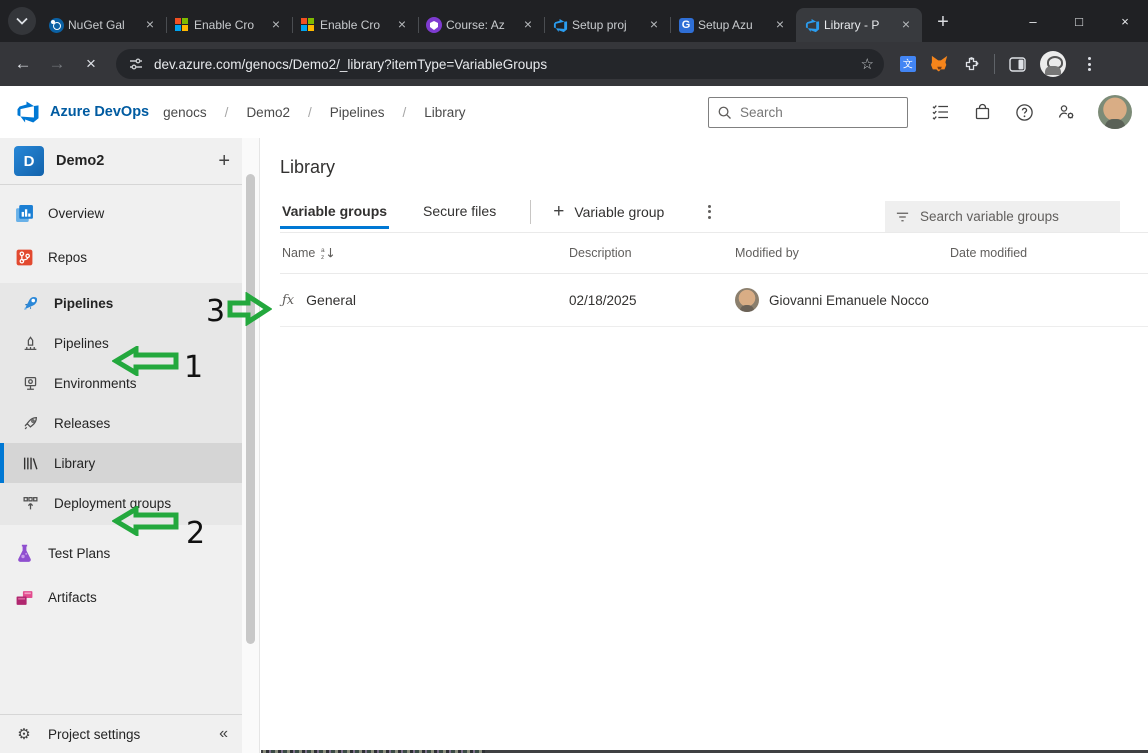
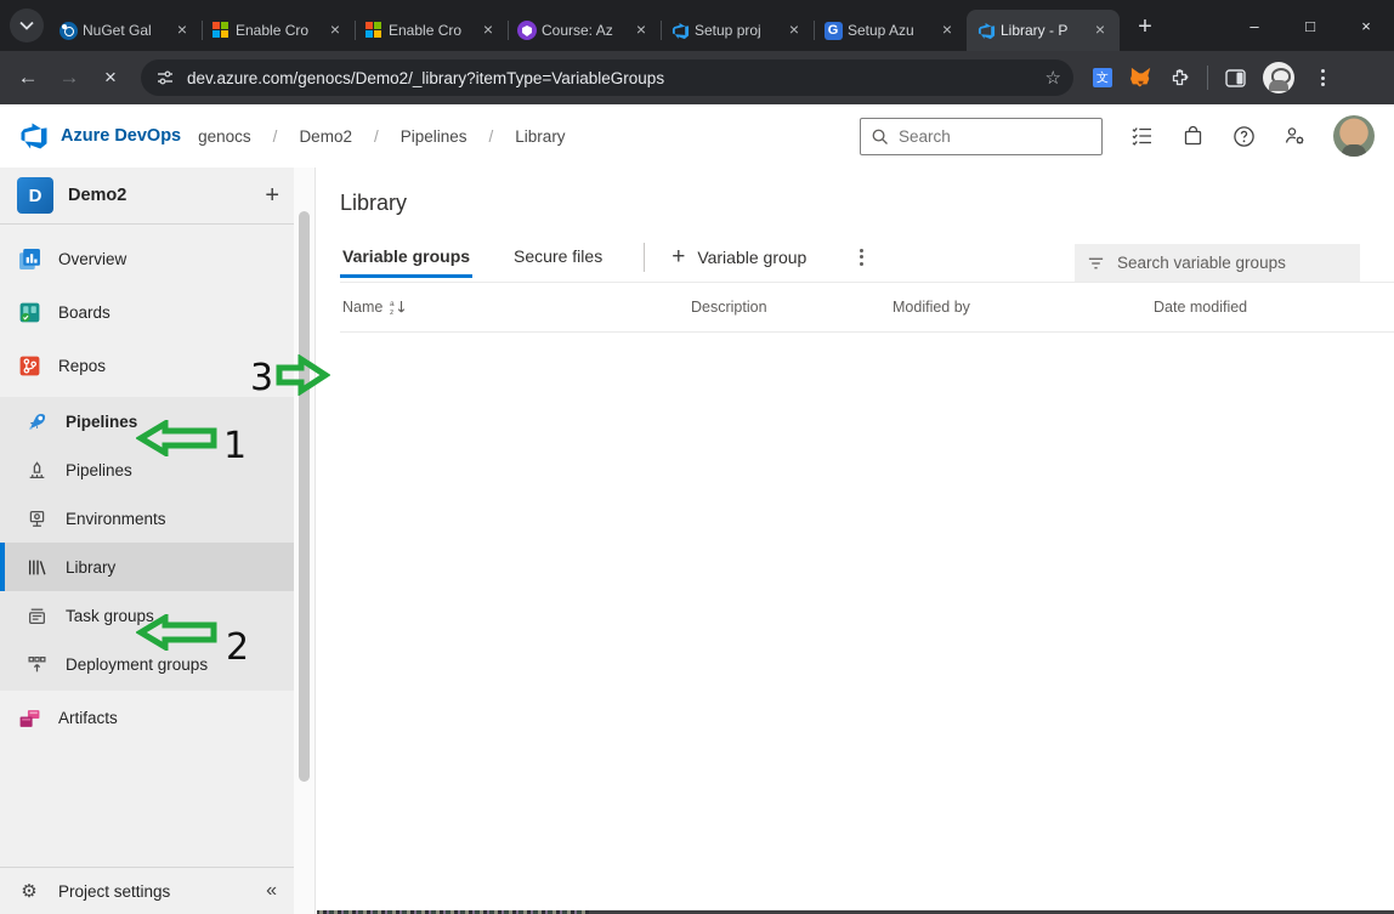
  NuGet Gal
  ×
  Enable Cro
  ×
  Enable Cro
  ×
  Course: Az
  ×
  Setup proj
  ×
  G
  Setup Azu
  ×
  Library - P
  ×
  +
  –
  □
  ×
  ←
  →
  ×
  dev.azure.com/genocs/Demo2/_library?itemType=VariableGroups
  ☆
  文
  Azure DevOps
  genocs
  /
  Demo2
  /
  Pipelines
  /
  Library
  Search
  D
  Demo2
  +
  Overview
+ Boards
  Repos
  Pipelines
  Pipelines
  Environments
- Releases
  Library
+ Task groups
  Deployment groups
- Test Plans
  Artifacts
  ⚙
  Project settings
  «
  Library
  Variable groups
  Secure files
  +
  Variable group
  Search variable groups
  Name
  Description
  Modified by
  Date modified
- ƒx
- General
- 02/18/2025
- Giovanni Emanuele Nocco
  1
  2
  3
